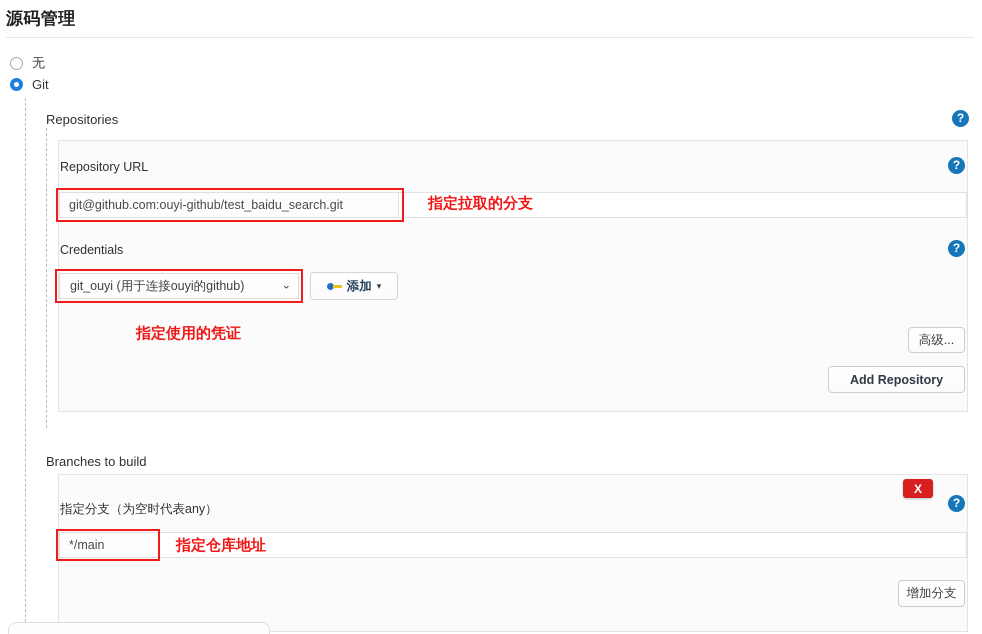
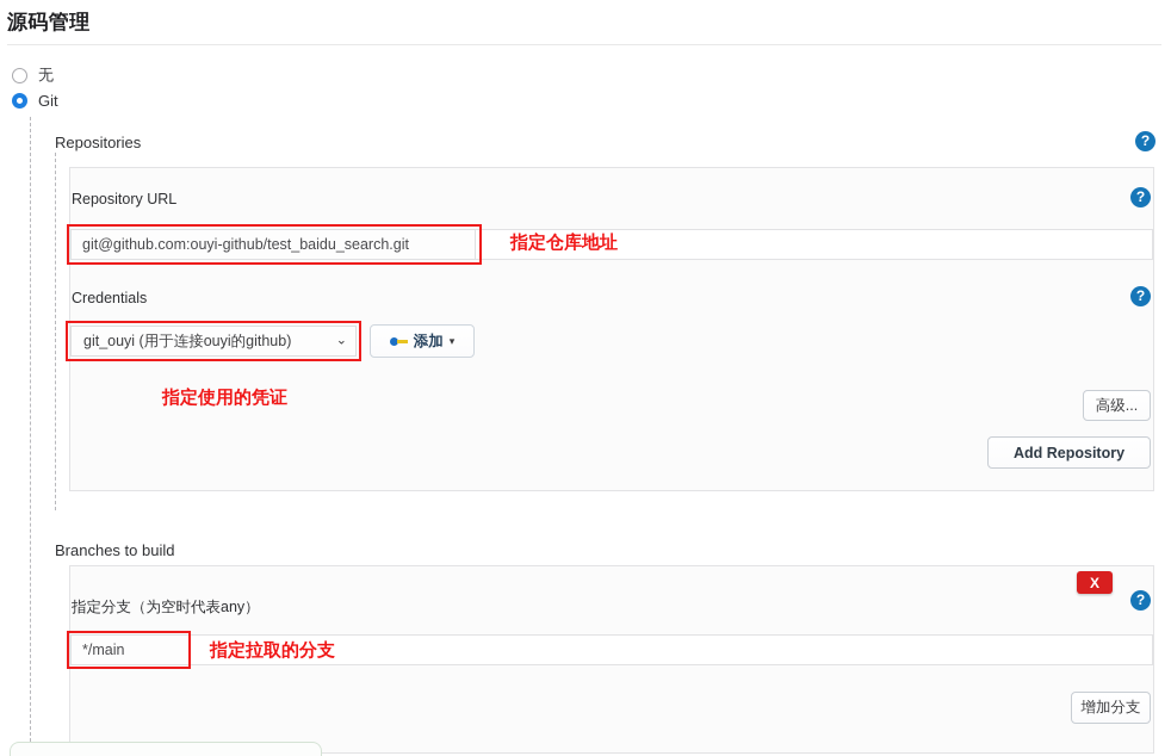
  源码管理
  无
  Git
  Repositories
  ?
  Repository URL
  ?
  git@github.com:ouyi-github/test_baidu_search.git
  Credentials
  ?
  git_ouyi (用于连接ouyi的github)
  ⌄
  添加
  ▾
  高级...
  Add Repository
  Branches to build
  X
  ?
  指定分支（为空时代表any）
  */main
  增加分支
- 指定拉取的分支
+ 指定仓库地址
  指定使用的凭证
- 指定仓库地址
+ 指定拉取的分支
